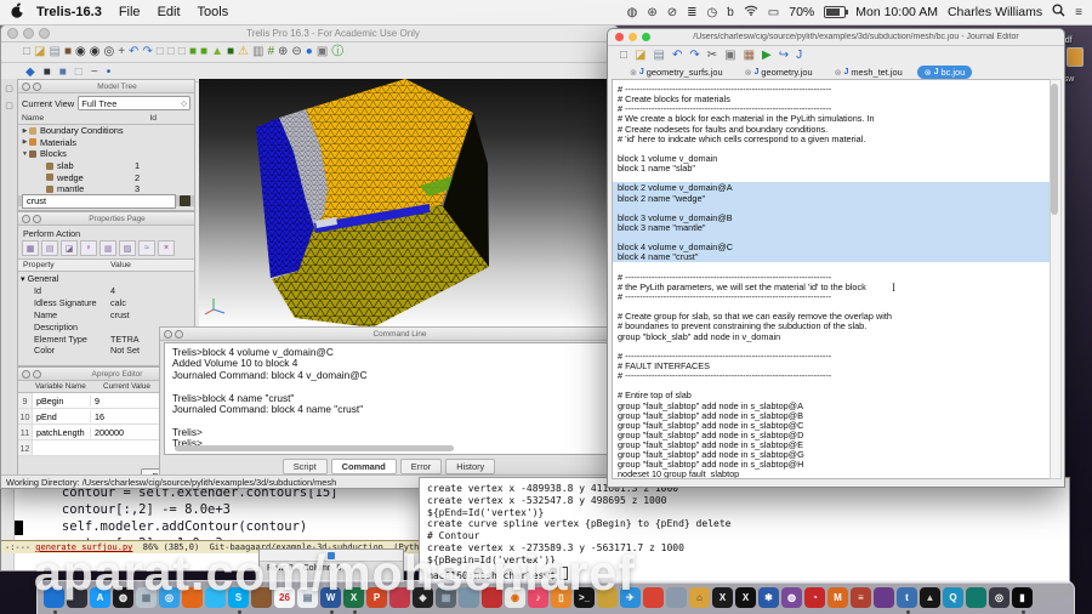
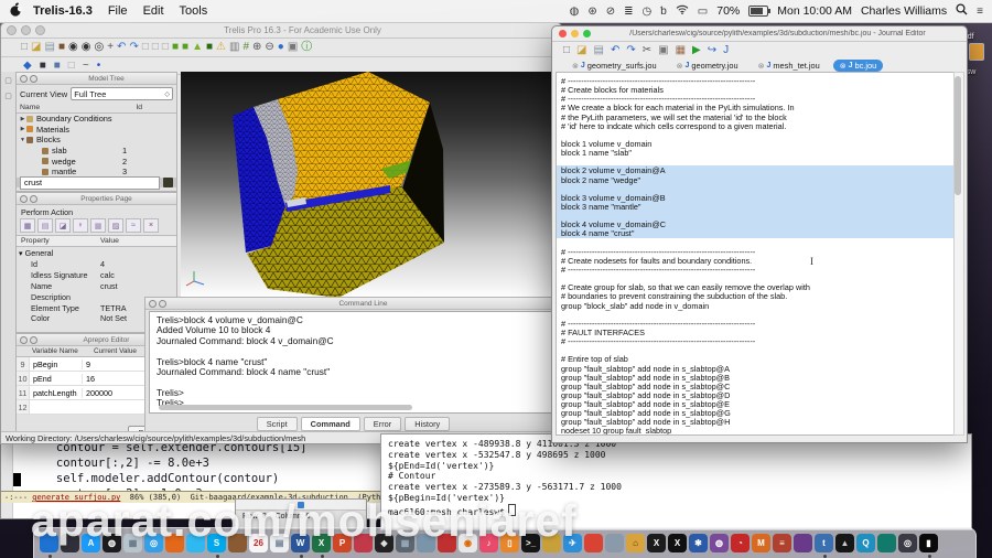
  contour = self.extender.contours[15]
  contour[:,2] -= 8.0e+3
  self.modeler.addContour(contour)
  -:---
  generate_surfjou.py
  86% (385,0) Git-baagaard/example-3d-subduction (Pyth
  create vertex x -489938.8 y 411601.3 z 1000
  create vertex x -532547.8 y 498695 z 1000
  ${pEnd=Id('vertex')}
- create curve spline vertex {pBegin} to {pEnd} delete
  # Contour
  create vertex x -273589.3 y -563171.7 z 1000
  ${pBegin=Id('vertex')}
  mac6160:mesh charlesw$
  Trelis Pro 16.3 - For Academic Use Only
  □
  ◪
  ▤
  ■
  ◉
  ◉
  ◎
  +
  ↶
  ↷
  □
  □
  □
  ■
  ■
  ▲
  ■
  ⚠
  ▥
  #
  ⊕
  ⊖
  ●
  ▣
  ⓘ
  ◆
  ■
  ■
  □
  ~
  •
  Current View
  Full Tree
  Boundary Conditions
  Materials
  Blocks
  slab
  1
  wedge
  2
  mantle
  3
  crust
  Perform Action
  ▾ General
  Id
  4
  Idless Signature
  calc
  Name
  crust
  Description
  Element Type
  TETRA
  Color
  Not Set
  9
  pBegin
  9
  10
  pEnd
  16
  11
  patchLength
  200000
  12
  Trelis>block 4 volume v_domain@C
  Added Volume 10 to block 4
  Journaled Command: block 4 v_domain@C
  Trelis>block 4 name "crust"
  Journaled Command: block 4 name "crust"
  Trelis>
  Trelis>
  Script
  Command
  Error
  History
  Working Directory: /Users/charlesw/cig/source/pylith/examples/3d/subduction/mesh
  □
  ◪
  ▤
  ↶
  ↷
  ✂
  ▣
  ▦
  ▶
  ↪
  J
  geometry_surfs.jou
  geometry.jou
  mesh_tet.jou
  bc.jou
  # ----------------------------------------------------------------------
  # Create blocks for materials
  # ----------------------------------------------------------------------
  # We create a block for each material in the PyLith simulations. In
- # Create nodesets for faults and boundary conditions.
+ # the PyLith parameters, we will set the material 'id' to the block
  # 'id' here to indcate which cells correspond to a given material.
  block 1 volume v_domain
  block 1 name "slab"
  block 2 volume v_domain@A
  block 2 name "wedge"
  block 3 volume v_domain@B
  block 3 name "mantle"
  block 4 volume v_domain@C
  block 4 name "crust"
  # ----------------------------------------------------------------------
- # the PyLith parameters, we will set the material 'id' to the block
+ # Create nodesets for faults and boundary conditions.
  # ----------------------------------------------------------------------
  # Create group for slab, so that we can easily remove the overlap with
  # boundaries to prevent constraining the subduction of the slab.
  group "block_slab" add node in v_domain
  # ----------------------------------------------------------------------
  # FAULT INTERFACES
  # ----------------------------------------------------------------------
  # Entire top of slab
  group "fault_slabtop" add node in s_slabtop@A
  group "fault_slabtop" add node in s_slabtop@B
  group "fault_slabtop" add node in s_slabtop@C
  group "fault_slabtop" add node in s_slabtop@D
  group "fault_slabtop" add node in s_slabtop@E
  group "fault_slabtop" add node in s_slabtop@G
  group "fault_slabtop" add node in s_slabtop@H
  nodeset 10 group fault_slabtop
  I
  A
  ◍
  ▦
  ◎
  S
  26
  ▤
  W
  X
  P
  ◆
  ▦
  ◉
  ♪
  ▯
  >_
  ✈
  ⌂
  X
  X
  ✱
  ◍
  ◔
  M
  ≡
  t
  ▲
  Q
  ◎
  ▮
  aparat.com/mohseniaref
  Trelis-16.3
  File
  Edit
  Tools
  ◍
  ⊛
  ⊘
  ≣
  ◷
  ƅ
  ▭
  70%
  Mon 10:00 AM
  Charles Williams
  ≡
